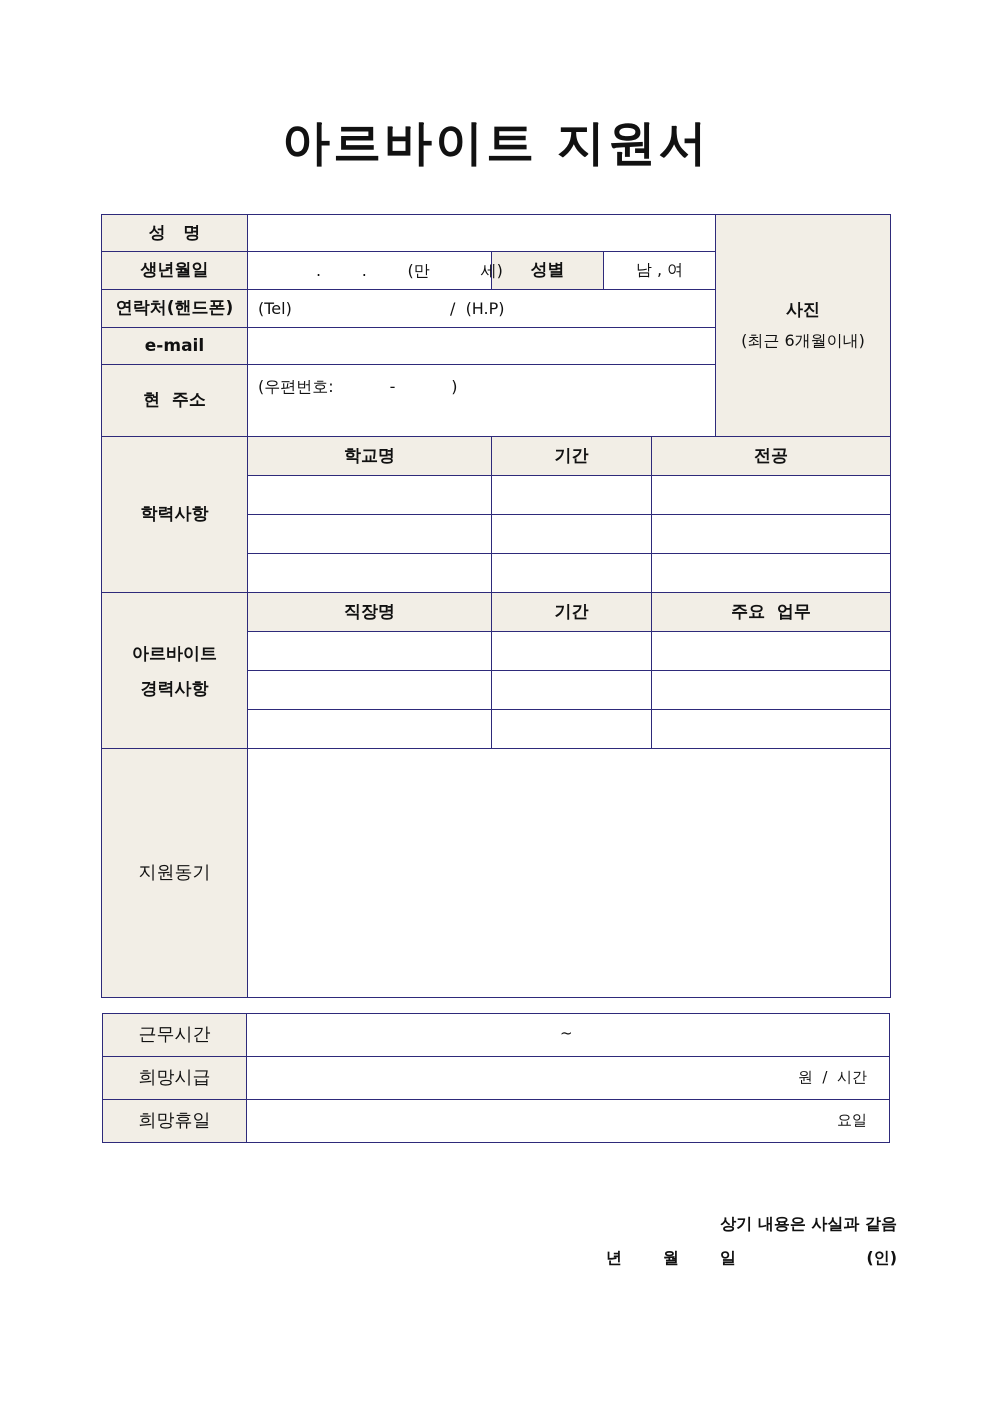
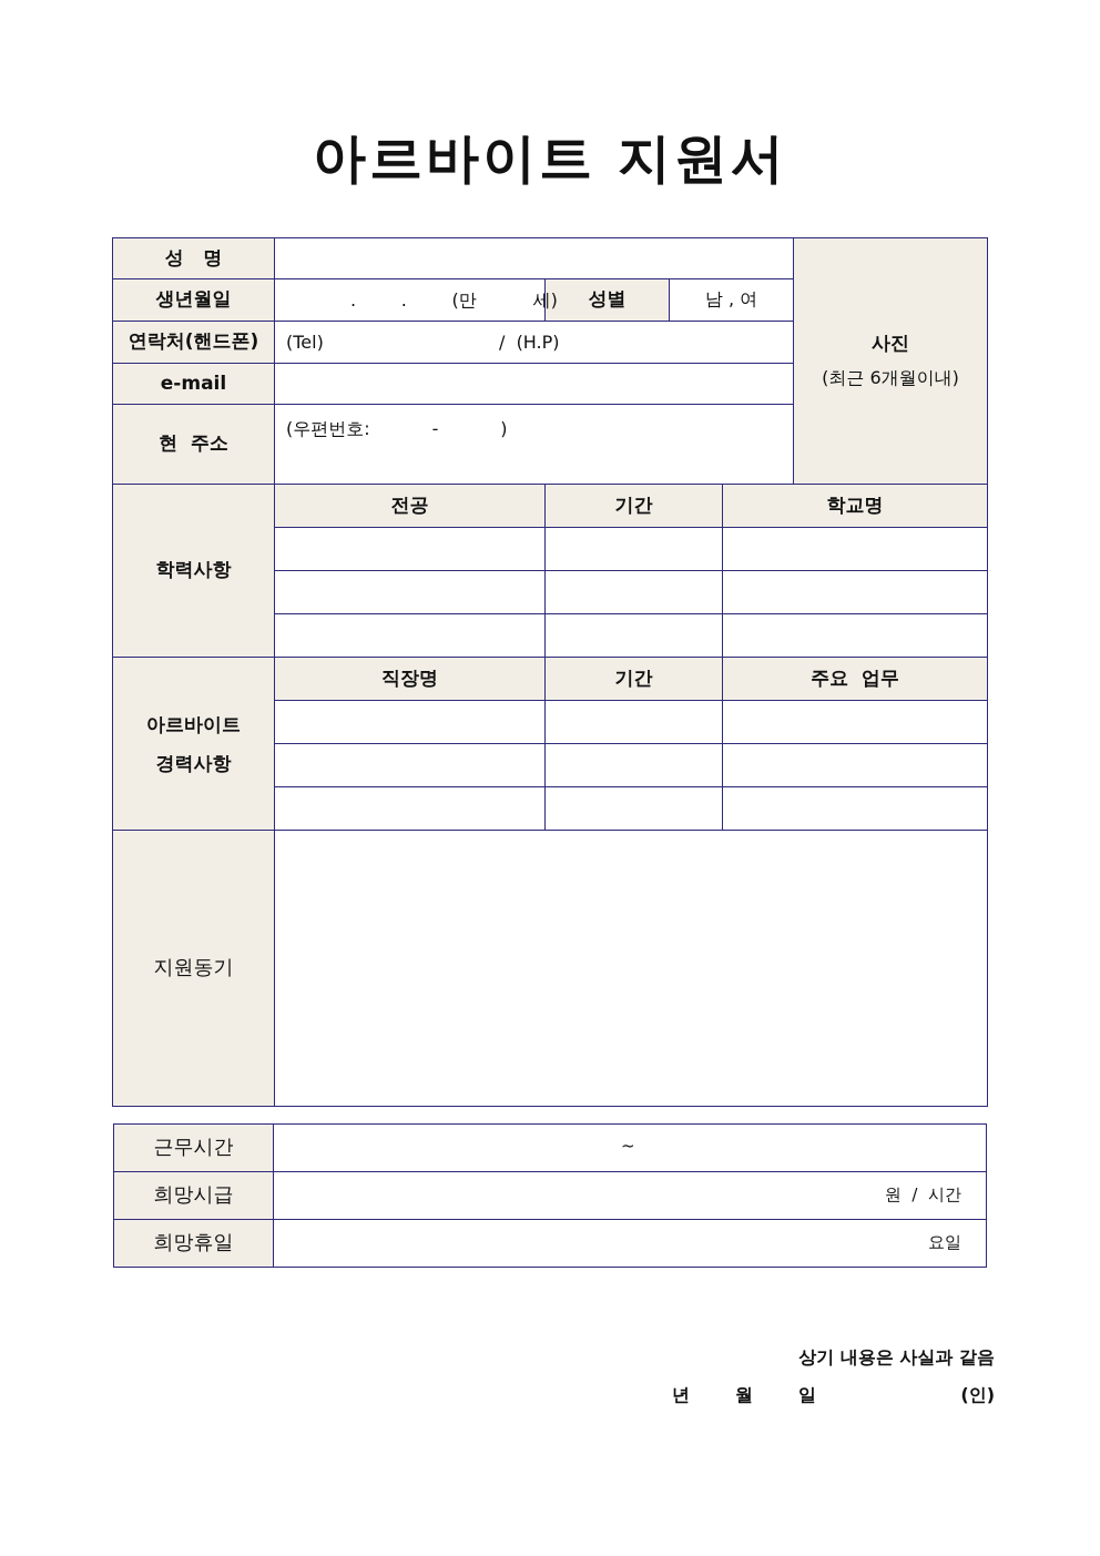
  아르바이트 지원서
  성 명
  생년월일
  . . (만 세)
  성별
  남 , 여
  연락처(핸드폰)
  (Tel)
  / (H.P)
  e-mail
  현 주소
  (우편번호: - )
  사진
  (최근 6개월이내)
  학력사항
- 학교명
+ 전공
  기간
- 전공
+ 학교명
  아르바이트
  경력사항
  직장명
  기간
  주요 업무
  지원동기
  근무시간
  ~
  희망시급
  원 / 시간
  희망휴일
  요일
  상기 내용은 사실과 같음
  년
  월
  일
  (인)
